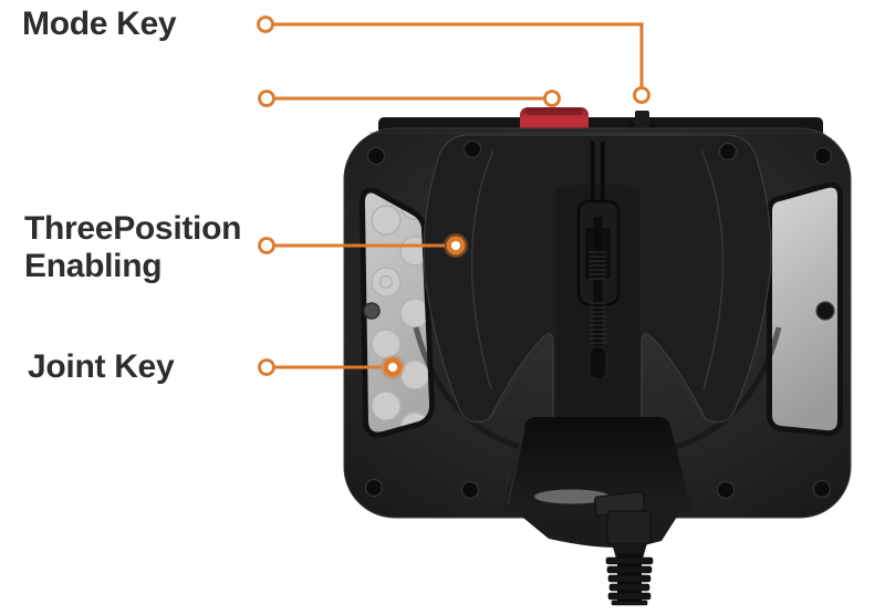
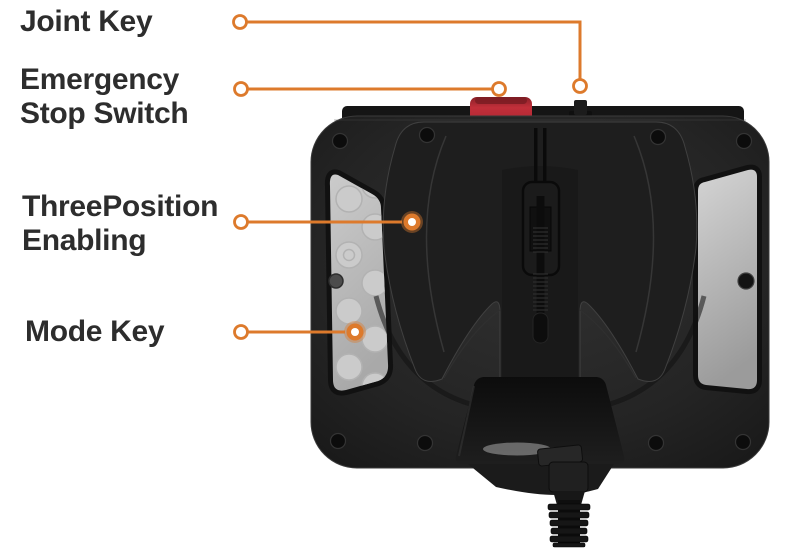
- Mode Key
+ Joint Key
+ Emergency
+ Stop Switch
  ThreePosition
  Enabling
- Joint Key
+ Mode Key
